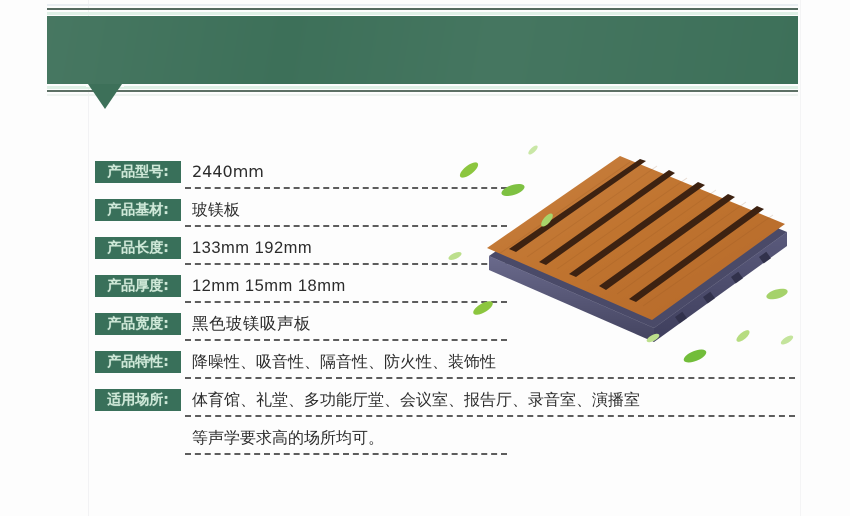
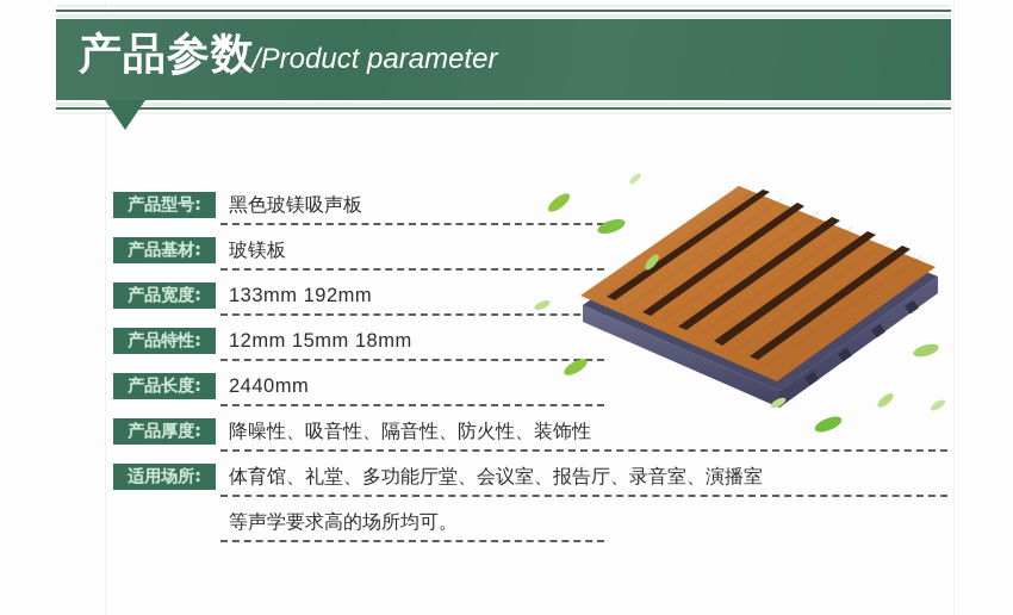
+ 产品参数/Product parameter
  产品型号:
- 2440mm
+ 黑色玻镁吸声板
  产品基材:
  玻镁板
- 产品长度:
+ 产品宽度:
  133mm 192mm
- 产品厚度:
+ 产品特性:
  12mm 15mm 18mm
- 产品宽度:
+ 产品长度:
- 黑色玻镁吸声板
+ 2440mm
- 产品特性:
+ 产品厚度:
  降噪性、吸音性、隔音性、防火性、装饰性
  适用场所:
  体育馆、礼堂、多功能厅堂、会议室、报告厅、录音室、演播室
  等声学要求高的场所均可。
